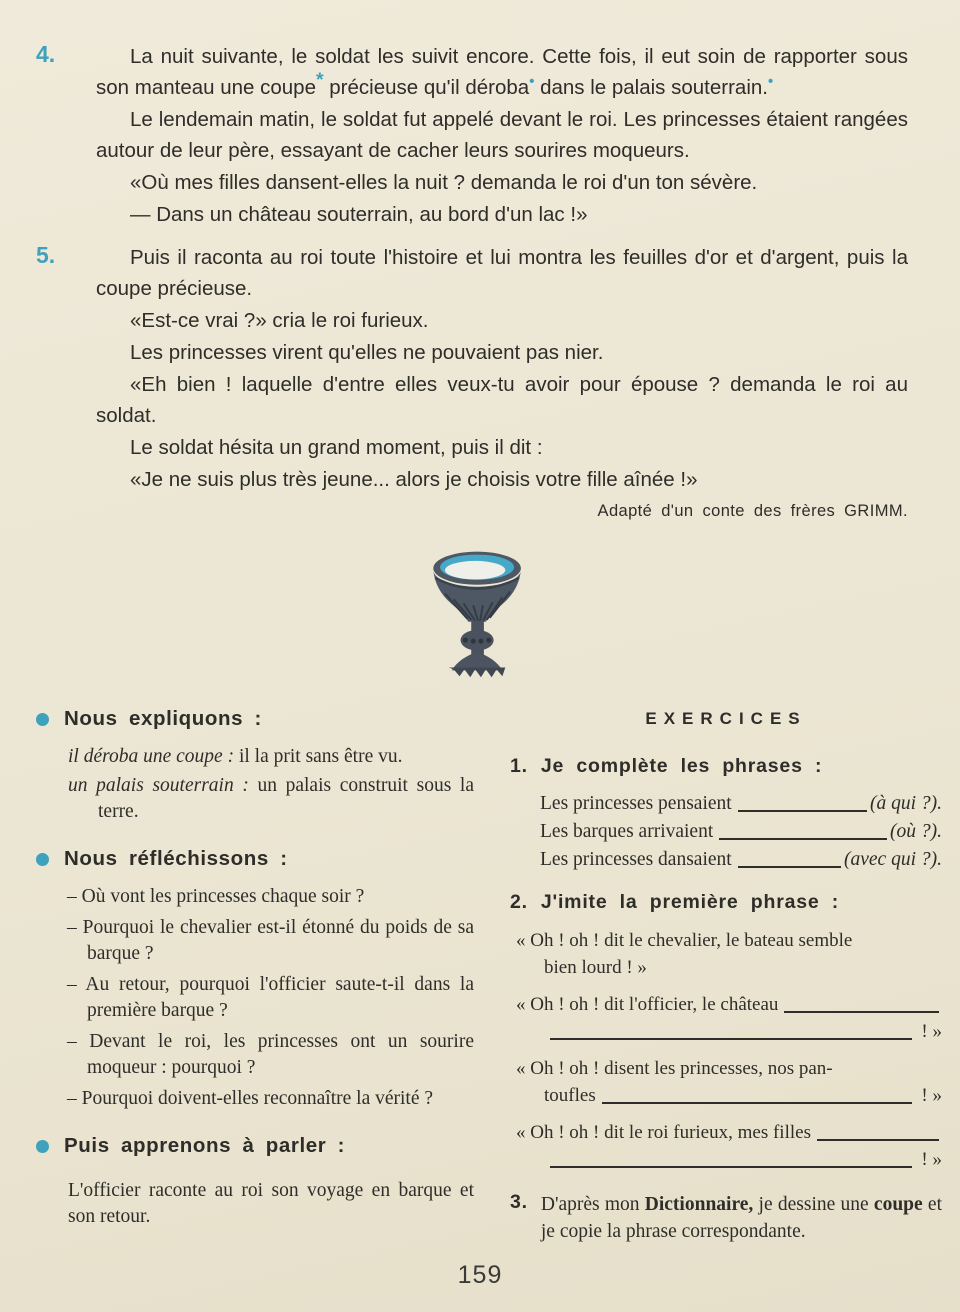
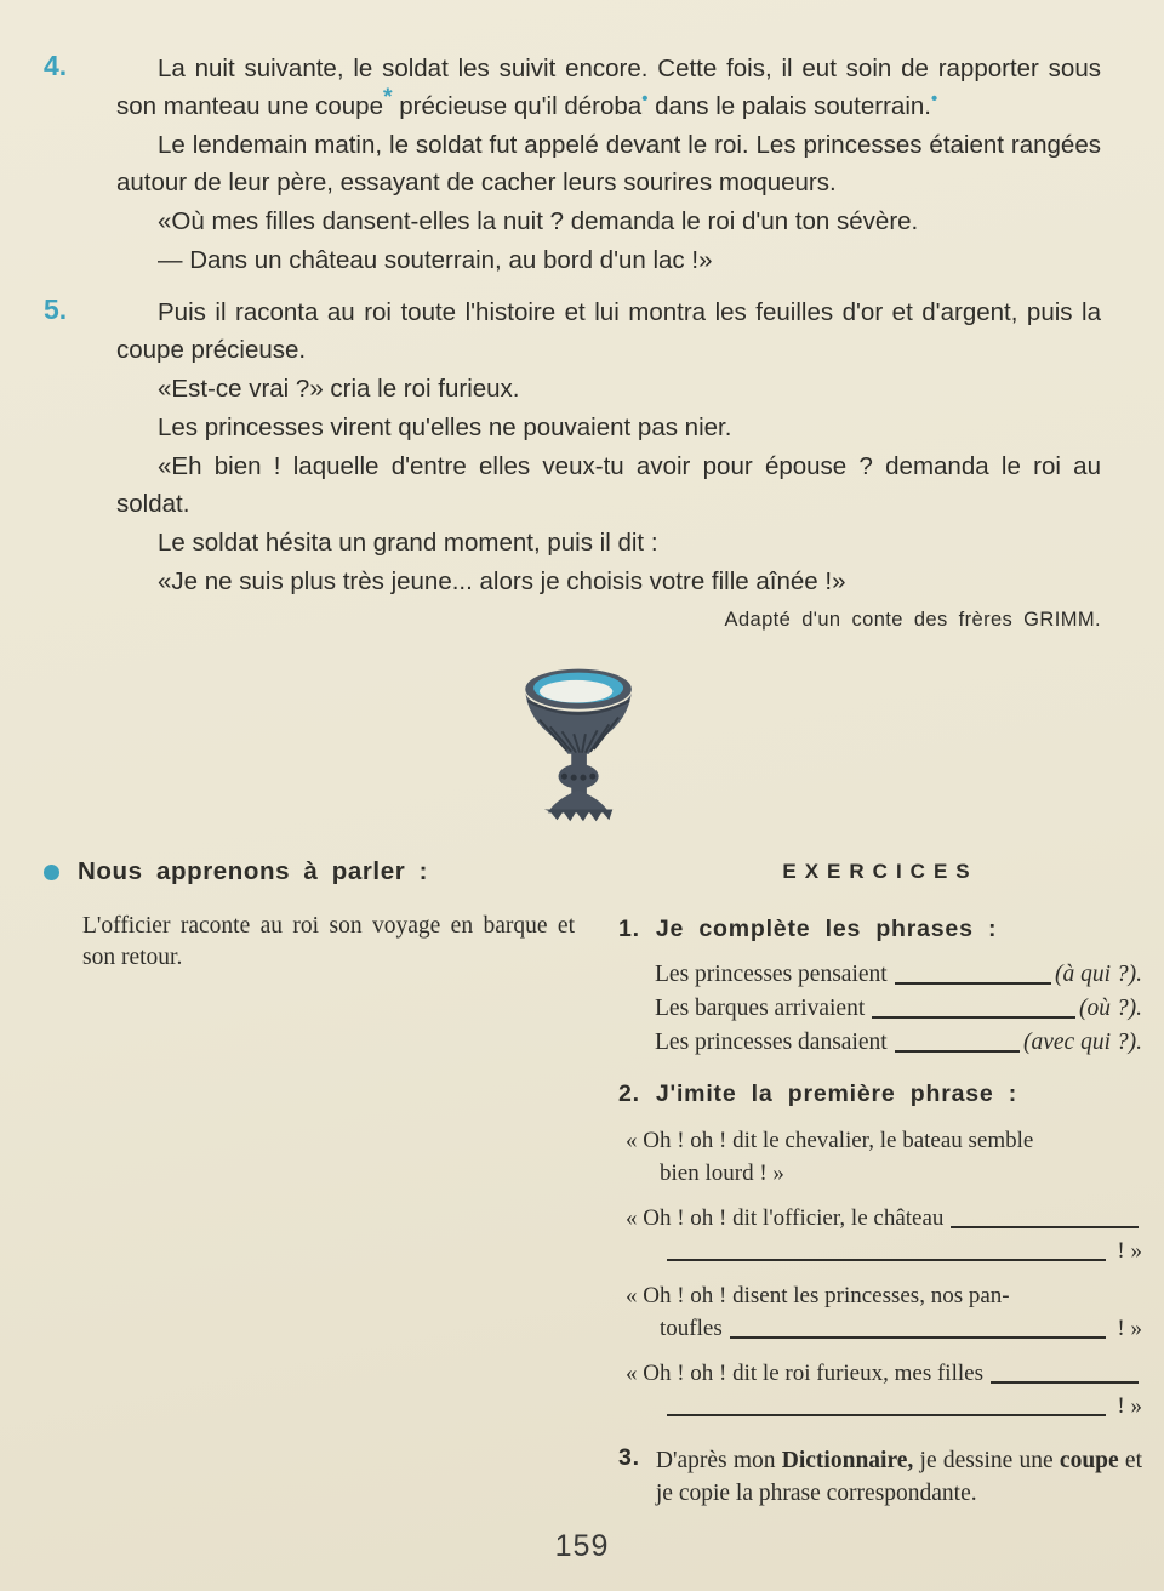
  4.
  La nuit suivante, le soldat les suivit encore. Cette fois, il eut soin de rapporter sous son manteau une coupe* précieuse qu'il déroba• dans le palais souterrain.•
  Le lendemain matin, le soldat fut appelé devant le roi. Les princesses étaient rangées autour de leur père, essayant de cacher leurs sourires moqueurs.
  «Où mes filles dansent-elles la nuit ? demanda le roi d'un ton sévère.
  — Dans un château souterrain, au bord d'un lac !»
  5.
  Puis il raconta au roi toute l'histoire et lui montra les feuilles d'or et d'argent, puis la coupe précieuse.
  «Est-ce vrai ?» cria le roi furieux.
  Les princesses virent qu'elles ne pouvaient pas nier.
  «Eh bien ! laquelle d'entre elles veux-tu avoir pour épouse ? demanda le roi au soldat.
  Le soldat hésita un grand moment, puis il dit :
  «Je ne suis plus très jeune... alors je choisis votre fille aînée !»
  Adapté d'un conte des frères GRIMM.
- Nous expliquons :
- il déroba une coupe : il la prit sans être vu.
- un palais souterrain : un palais construit sous la terre.
- Nous réfléchissons :
- – Où vont les princesses chaque soir ?
- – Pourquoi le chevalier est-il étonné du poids de sa barque ?
- – Au retour, pourquoi l'officier saute-t-il dans la première barque ?
- – Devant le roi, les princesses ont un sourire moqueur : pourquoi ?
- – Pourquoi doivent-elles reconnaître la vérité ?
- Puis apprenons à parler :
+ Nous apprenons à parler :
  L'officier raconte au roi son voyage en barque et son retour.
  EXERCICES
  1.
  Je complète les phrases :
  Les princesses pensaient
  (à qui ?).
  Les barques arrivaient
  (où ?).
  Les princesses dansaient
  (avec qui ?).
  2.
  J'imite la première phrase :
  « Oh ! oh ! dit le chevalier, le bateau semble
  bien lourd ! »
  « Oh ! oh ! dit l'officier, le château
  ! »
  « Oh ! oh ! disent les princesses, nos pan-
  toufles
  ! »
  « Oh ! oh ! dit le roi furieux, mes filles
  ! »
  3.
  D'après mon Dictionnaire, je dessine une coupe et je copie la phrase correspondante.
  159
